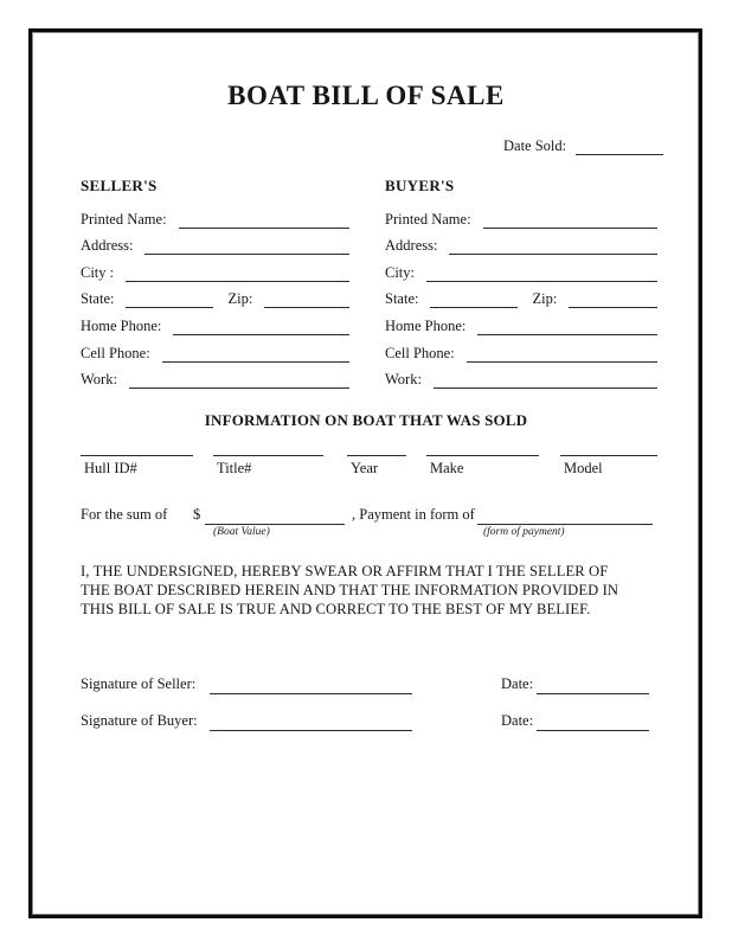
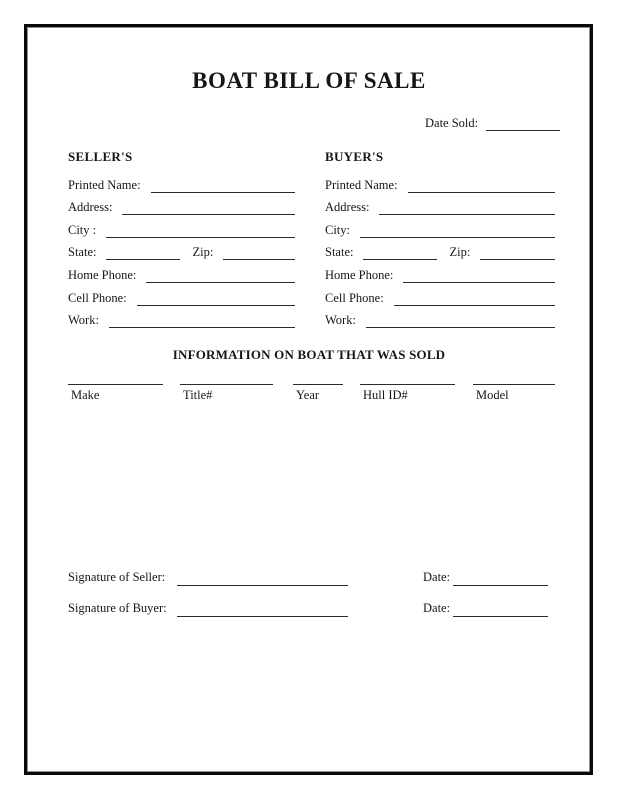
  BOAT BILL OF SALE
  Date Sold:
  SELLER'S
  Printed Name:
  Address:
  City :
  State:
  Zip:
  Home Phone:
  Cell Phone:
  Work:
  BUYER'S
  Printed Name:
  Address:
  City:
  State:
  Zip:
  Home Phone:
  Cell Phone:
  Work:
  INFORMATION ON BOAT THAT WAS SOLD
- Hull ID#
+ Make
  Title#
  Year
- Make
+ Hull ID#
  Model
- For the sum of
- $
- (Boat Value)
- , Payment in form of
- (form of payment)
- I, THE UNDERSIGNED, HEREBY SWEAR OR AFFIRM THAT I THE SELLER OF THE BOAT DESCRIBED HEREIN AND THAT THE INFORMATION PROVIDED IN THIS BILL OF SALE IS TRUE AND CORRECT TO THE BEST OF MY BELIEF.
  Signature of Seller:
  Date:
  Signature of Buyer:
  Date:
